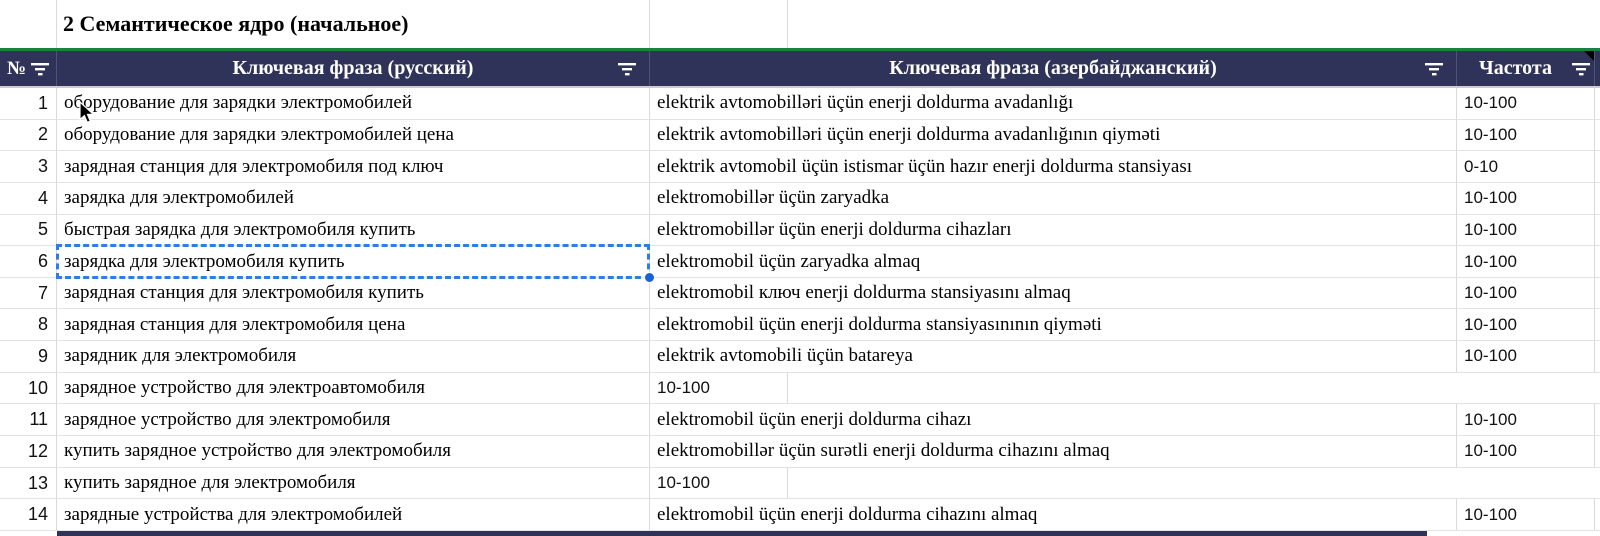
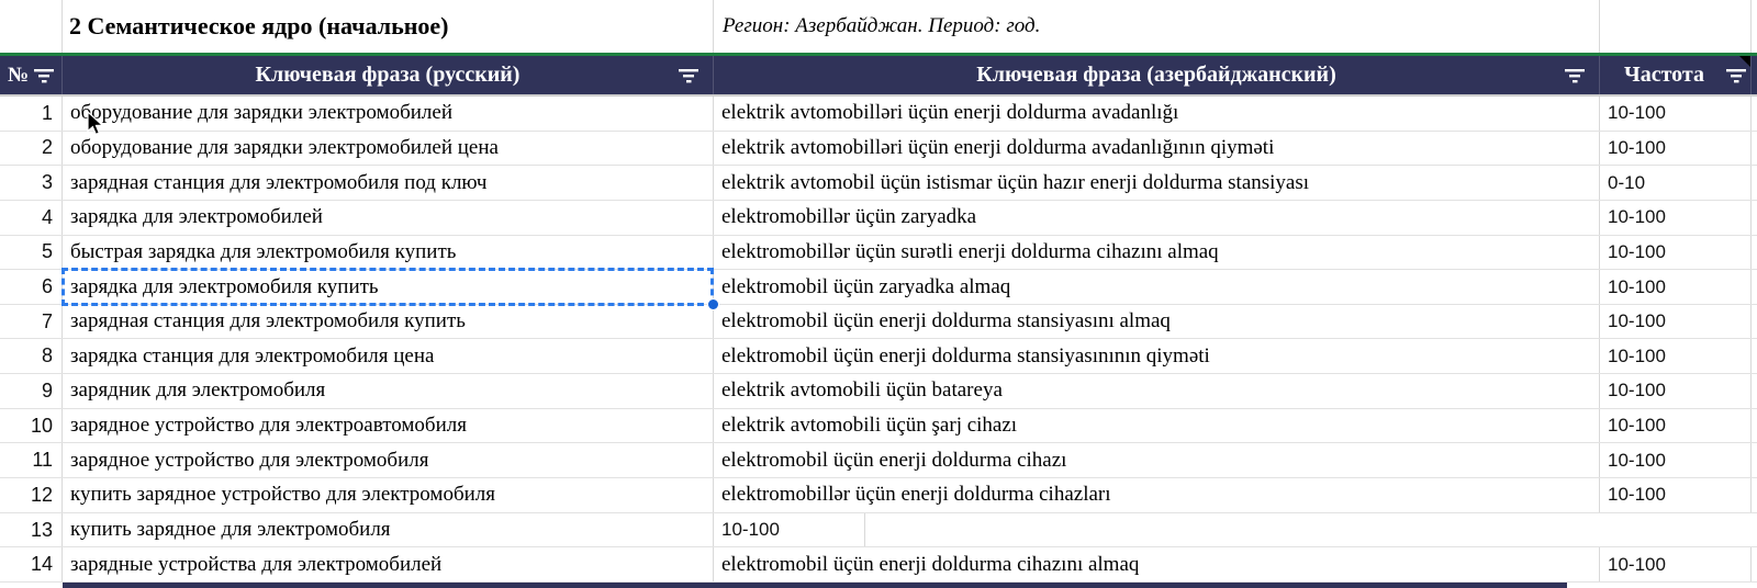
  2 Семантическое ядро (начальное)
+ Регион: Азербайджан. Период: год.
  №
  Ключевая фраза (русский)
  Ключевая фраза (азербайджанский)
  Частота
  1
  оборудование для зарядки электромобилей
  elektrik avtomobilləri üçün enerji doldurma avadanlığı
  10-100
  2
  оборудование для зарядки электромобилей цена
  elektrik avtomobilləri üçün enerji doldurma avadanlığının qiyməti
  10-100
  3
  зарядная станция для электромобиля под ключ
  elektrik avtomobil üçün istismar üçün hazır enerji doldurma stansiyası
  0-10
  4
  зарядка для электромобилей
  elektromobillər üçün zaryadka
  10-100
  5
  быстрая зарядка для электромобиля купить
- elektromobillər üçün enerji doldurma cihazları
+ elektromobillər üçün surətli enerji doldurma cihazını almaq
  10-100
  6
  зарядка для электромобиля купить
  elektromobil üçün zaryadka almaq
  10-100
  7
  зарядная станция для электромобиля купить
- elektromobil ключ enerji doldurma stansiyasını almaq
+ elektromobil üçün enerji doldurma stansiyasını almaq
  10-100
  8
- зарядная станция для электромобиля цена
+ зарядка станция для электромобиля цена
  elektromobil üçün enerji doldurma stansiyasınının qiyməti
  10-100
  9
  зарядник для электромобиля
  elektrik avtomobili üçün batareya
  10-100
  10
  зарядное устройство для электроавтомобиля
+ elektrik avtomobili üçün şarj cihazı
  10-100
  11
  зарядное устройство для электромобиля
  elektromobil üçün enerji doldurma cihazı
  10-100
  12
  купить зарядное устройство для электромобиля
- elektromobillər üçün surətli enerji doldurma cihazını almaq
+ elektromobillər üçün enerji doldurma cihazları
  10-100
  13
  купить зарядное для электромобиля
  10-100
  14
  зарядные устройства для электромобилей
  elektromobil üçün enerji doldurma cihazını almaq
  10-100
